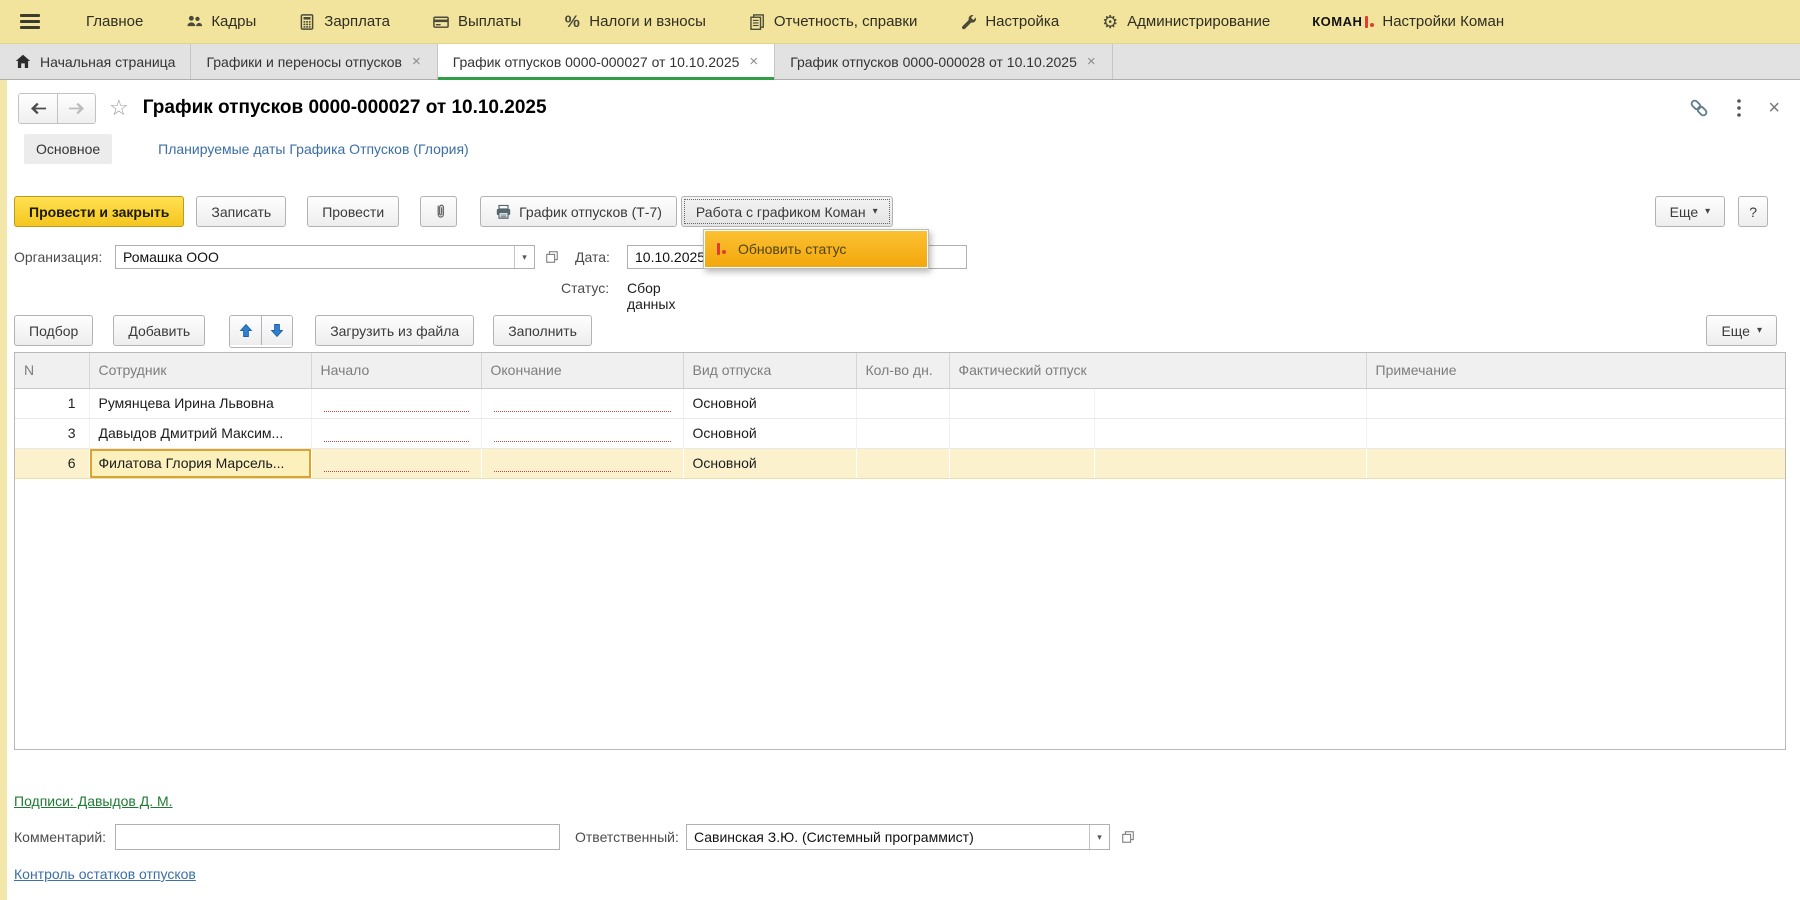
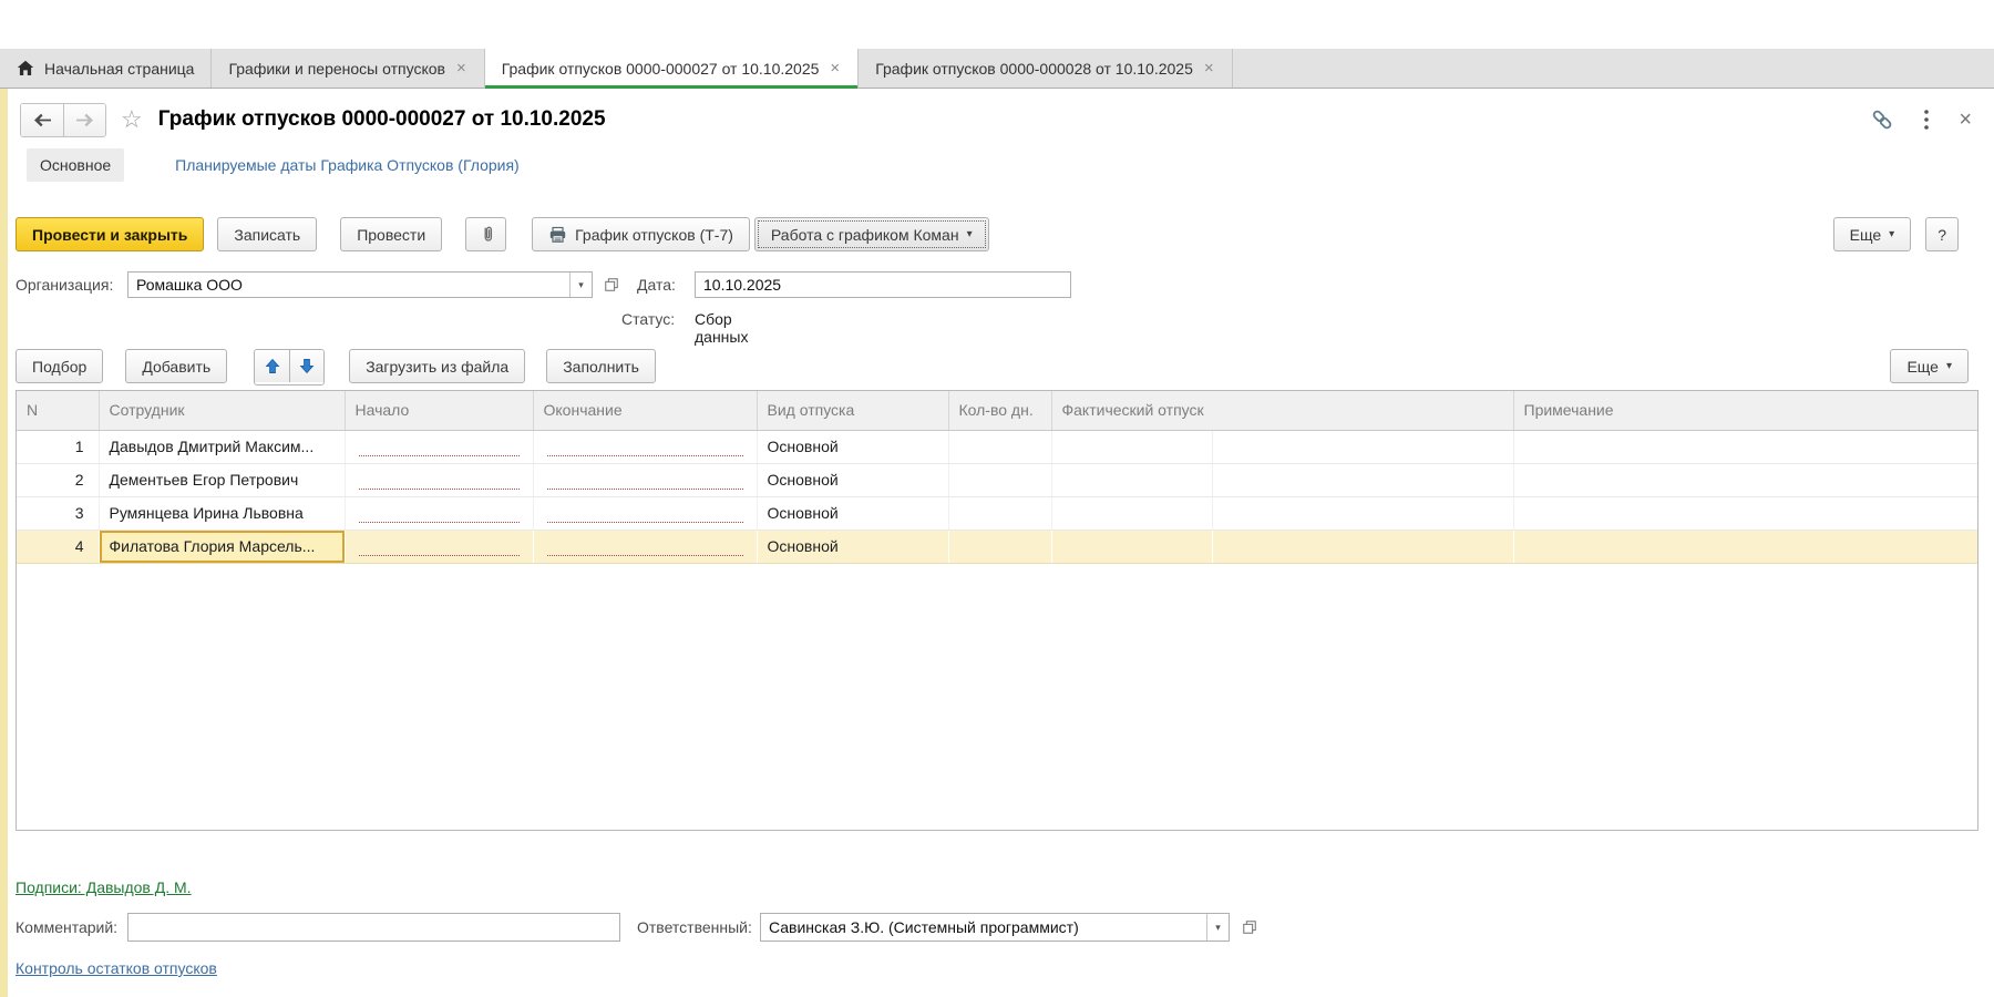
- Главное
- Кадры
- Зарплата
- Выплаты
- %
- Налоги и взносы
- Отчетность, справки
- Настройка
- ⚙
- Администрирование
- КОМАН
- Настройки Коман
  Начальная страница
  Графики и переносы отпусков
  ×
  График отпусков 0000-000027 от 10.10.2025
  ×
  График отпусков 0000-000028 от 10.10.2025
  ×
  ☆
  График отпусков 0000-000027 от 10.10.2025
  ×
  Основное
  Планируемые даты Графика Отпусков (Глория)
  Провести и закрыть
  Записать
  Провести
  График отпусков (Т-7)
  Работа с графиком Коман
  ▾
  Еще
  ▾
  ?
- Обновить статус
  Организация:
  Ромашка ООО
  ▾
  Дата:
  10.10.2025
  Статус:
  Сбор данных
  Подбор
  Добавить
  Загрузить из файла
  Заполнить
  Еще
  ▾
  N	Сотрудник	Начало	Окончание	Вид отпуска	Кол-во дн.	Фактический отпуск	Примечание
- 1	Румянцева Ирина Львовна			Основной
+ 1	Давыдов Дмитрий Максим...			Основной
+ 2	Дементьев Егор Петрович			Основной
- 3	Давыдов Дмитрий Максим...			Основной
+ 3	Румянцева Ирина Львовна			Основной
- 6	Филатова Глория Марсель...			Основной
+ 4	Филатова Глория Марсель...			Основной
  Подписи: Давыдов Д. М.
  Комментарий:
  Ответственный:
  Савинская З.Ю. (Системный программист)
  ▾
  Контроль остатков отпусков
